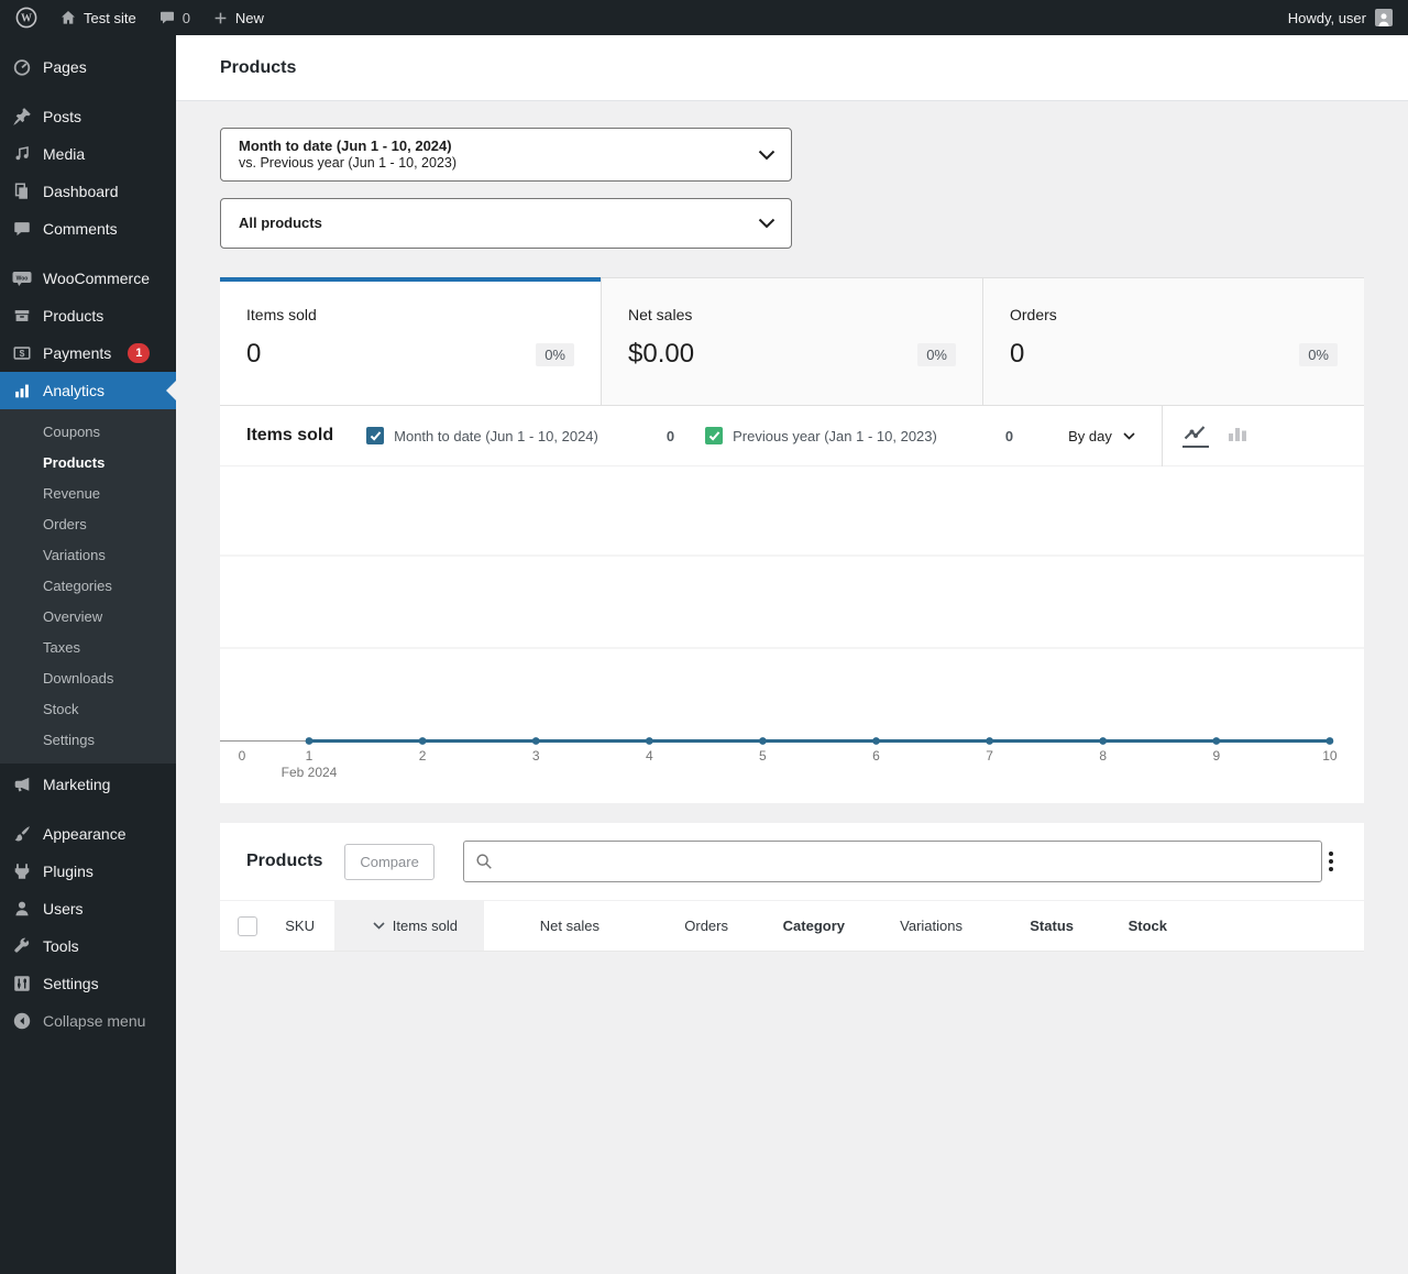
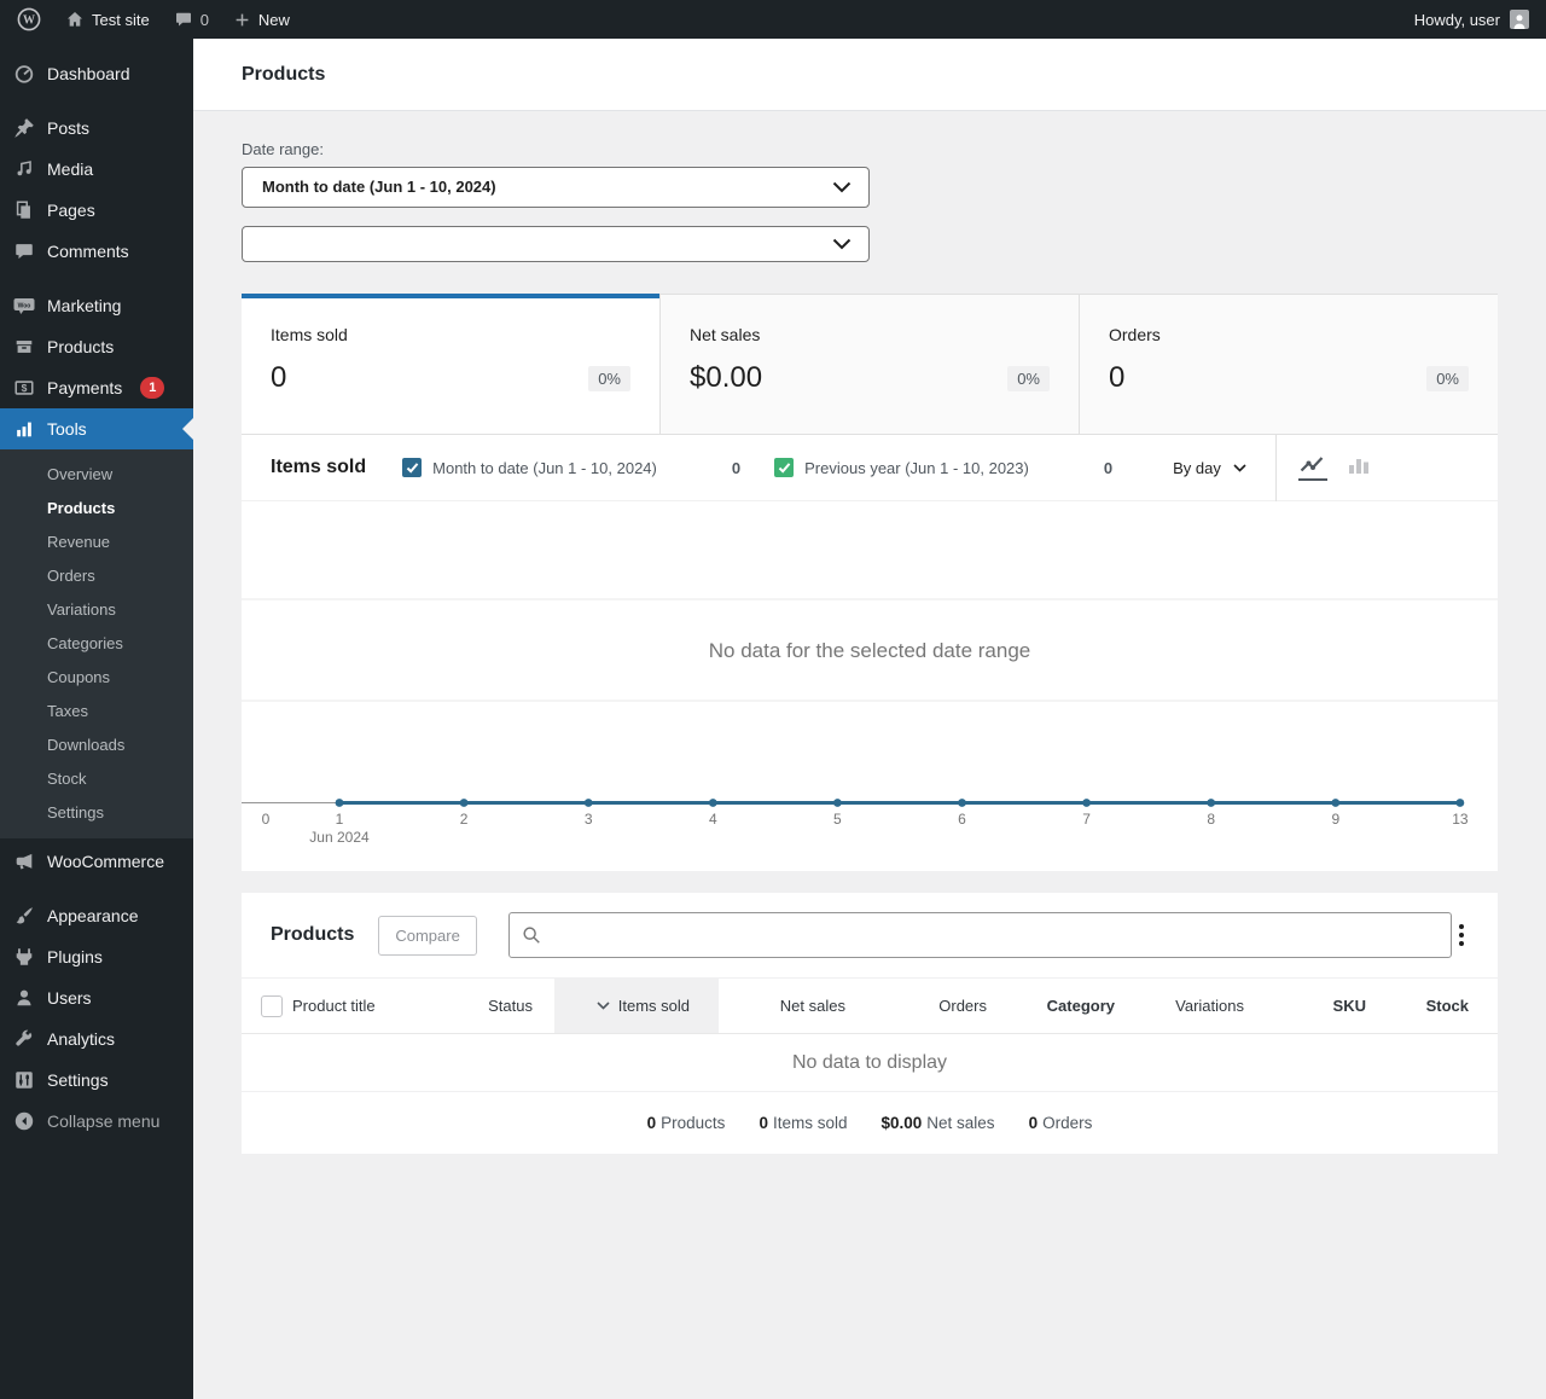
  W
  Test site
  0
  New
  Howdy, user
- Pages
+ Dashboard
  Posts
  Media
- Dashboard
+ Pages
  Comments
- WooCommerce
+ Marketing
  Products
  $
  Payments
  1
- Analytics
+ Tools
- Coupons
+ Overview
  Products
  Revenue
  Orders
  Variations
  Categories
- Overview
+ Coupons
  Taxes
  Downloads
  Stock
  Settings
- Marketing
+ WooCommerce
  Appearance
  Plugins
  Users
- Tools
+ Analytics
  Settings
  Collapse menu
  Products
+ Date range:
  Month to date (Jun 1 - 10, 2024)
- vs. Previous year (Jun 1 - 10, 2023)
- All products
  Items sold
  0
  0%
  Net sales
  $0.00
  0%
  Orders
  0
  0%
  Items sold
  Month to date (Jun 1 - 10, 2024)
  0
- Previous year (Jan 1 - 10, 2023)
+ Previous year (Jun 1 - 10, 2023)
  0
  By day
+ No data for the selected date range
  0
  1
- Feb 2024
+ Jun 2024
  2
  3
  4
  5
  6
  7
  8
  9
- 10
+ 13
  Products
  Compare
+ Product title
- SKU
+ Status
  Items sold
  Net sales
  Orders
  Category
  Variations
- Status
+ SKU
  Stock
+ No data to display
+ 0 Products
+ 0 Items sold
+ $0.00 Net sales
+ 0 Orders
